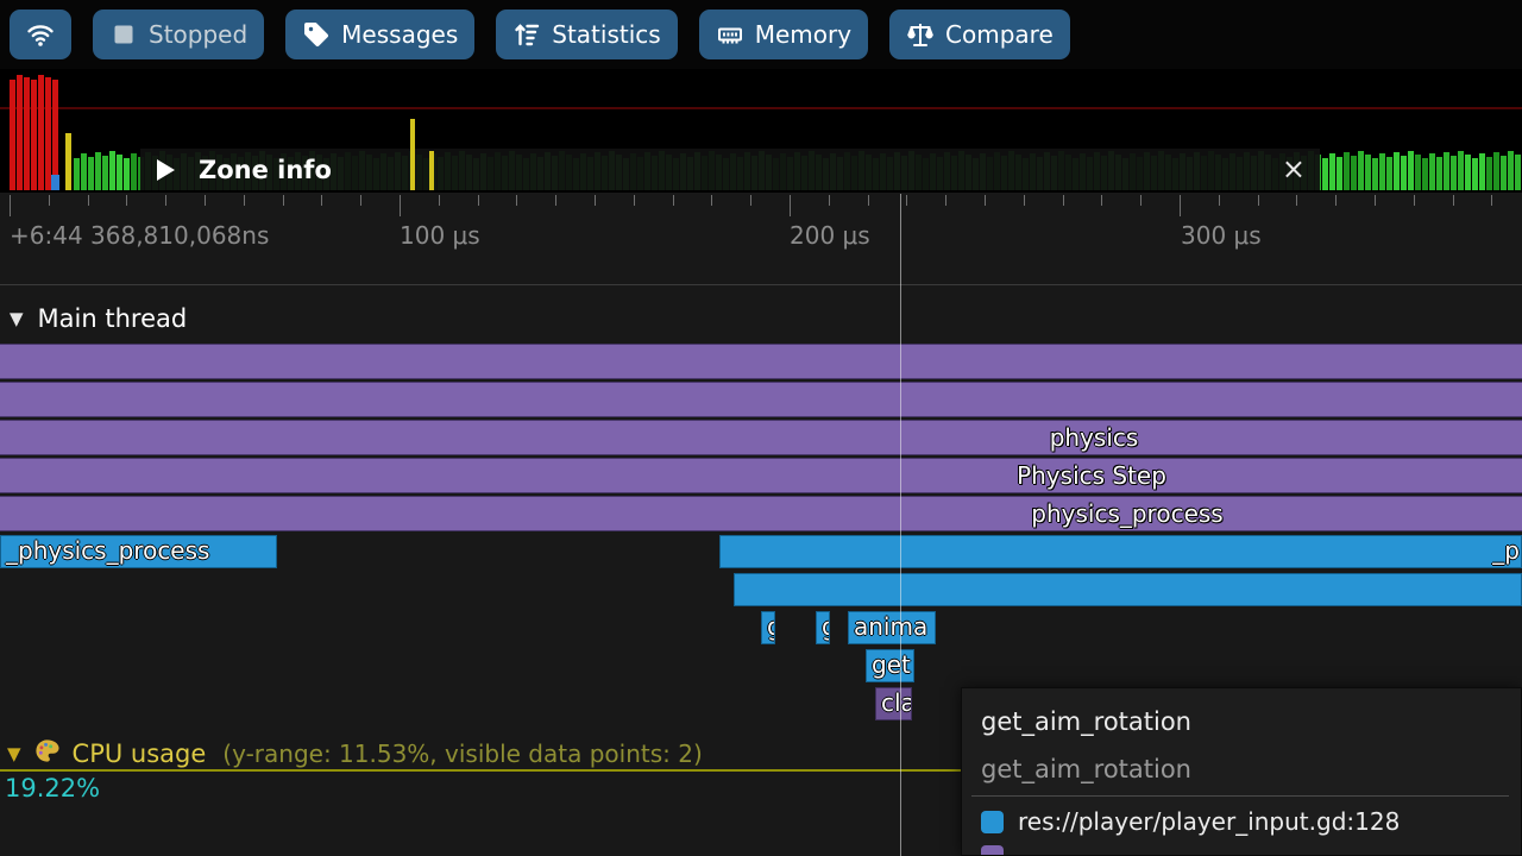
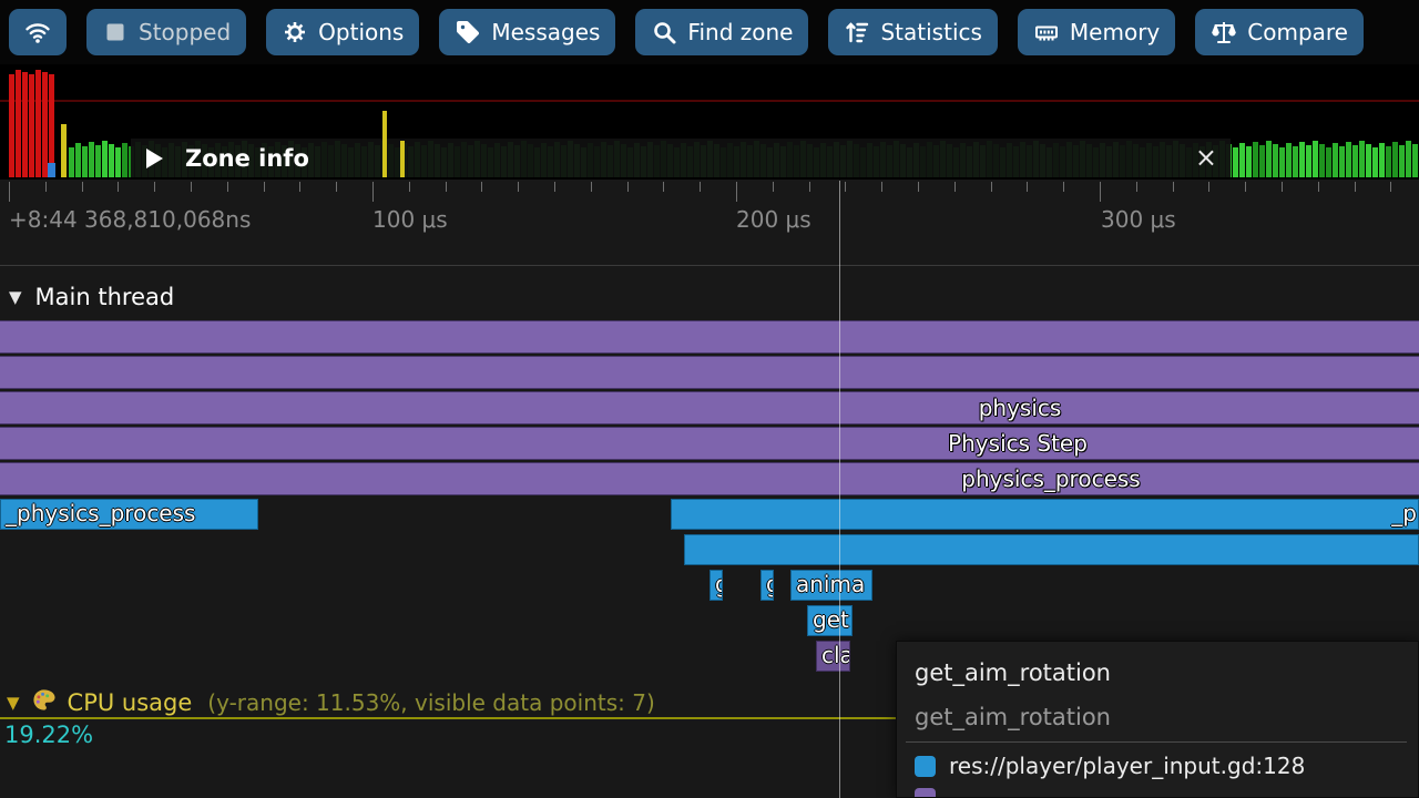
  Stopped
+ Options
  Messages
+ Find zone
  Statistics
  Memory
  Compare
  Zone info
  ×
- +6:44 368,810,068ns
+ +8:44 368,810,068ns
  100 μs
  200 μs
  300 μs
  ▼
  Main thread
  physics
  Physics Step
  physics_process
  _physics_process
  _p
  anima
  get
  cla
  ▼
  CPU usage
- (y-range: 11.53%, visible data points: 2)
+ (y-range: 11.53%, visible data points: 7)
  19.22%
  get_aim_rotation
  get_aim_rotation
  res://player/player_input.gd:128
